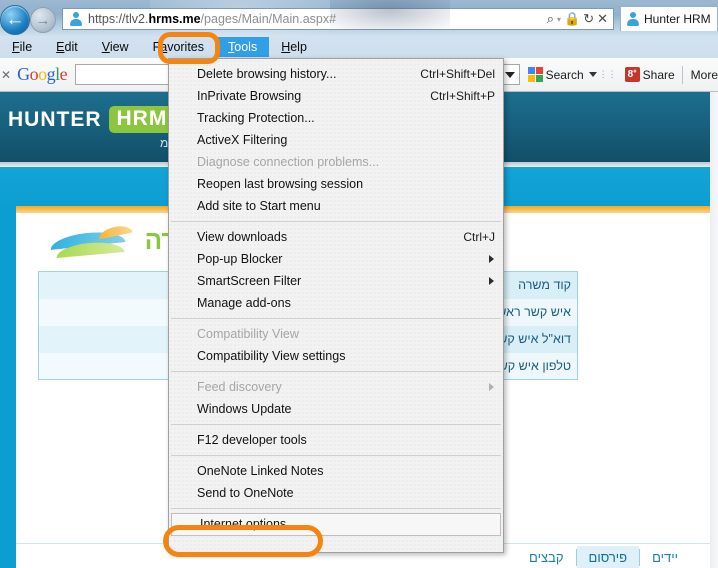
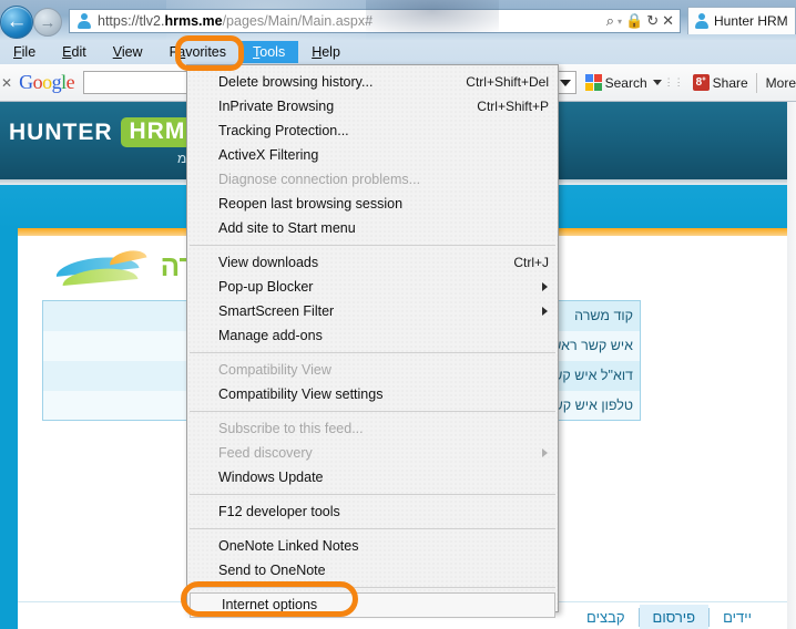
  HUNTER
  HRM
  מ
  קוד משרה
  איש קשר רא
  דוא"ל איש ק
  טלפון איש ק
  יידים
  פירסום
  קבצים
  ←
  →
  https://tlv2.hrms.me/pages/Main/Main.aspx
  ⌕
  ▾
  🔒
  ↻
  ✕
  Hunter HRM
  File
  Edit
  View
  Favorites
  Tools
  Help
  ✕
  Google
  Search
  ⋮⋮
  8⁺
  Share
  More
  Delete browsing history...
  Ctrl+Shift+Del
  InPrivate Browsing
  Ctrl+Shift+P
  Tracking Protection...
  ActiveX Filtering
  Diagnose connection problems...
  Reopen last browsing session
  Add site to Start menu
  View downloads
  Ctrl+J
  Pop-up Blocker
  SmartScreen Filter
  Manage add-ons
  Compatibility View
  Compatibility View settings
+ Subscribe to this feed...
  Feed discovery
  Windows Update
  F12 developer tools
  OneNote Linked Notes
  Send to OneNote
  Internet options
